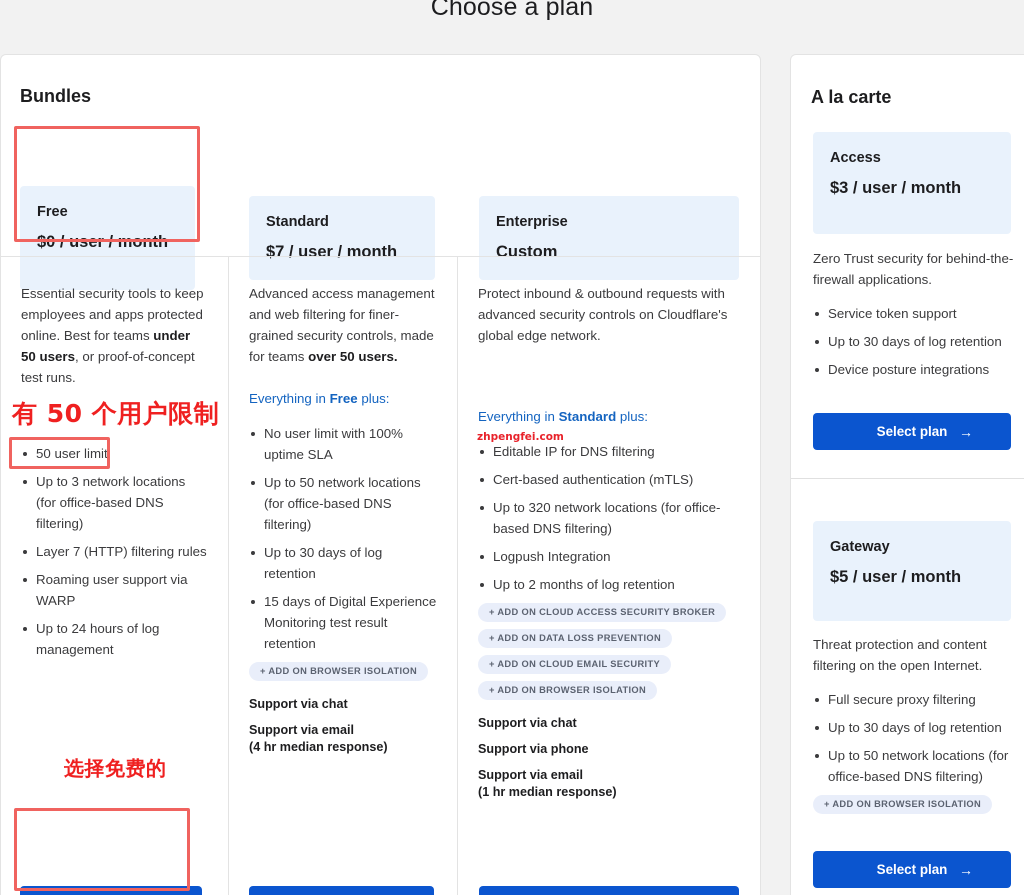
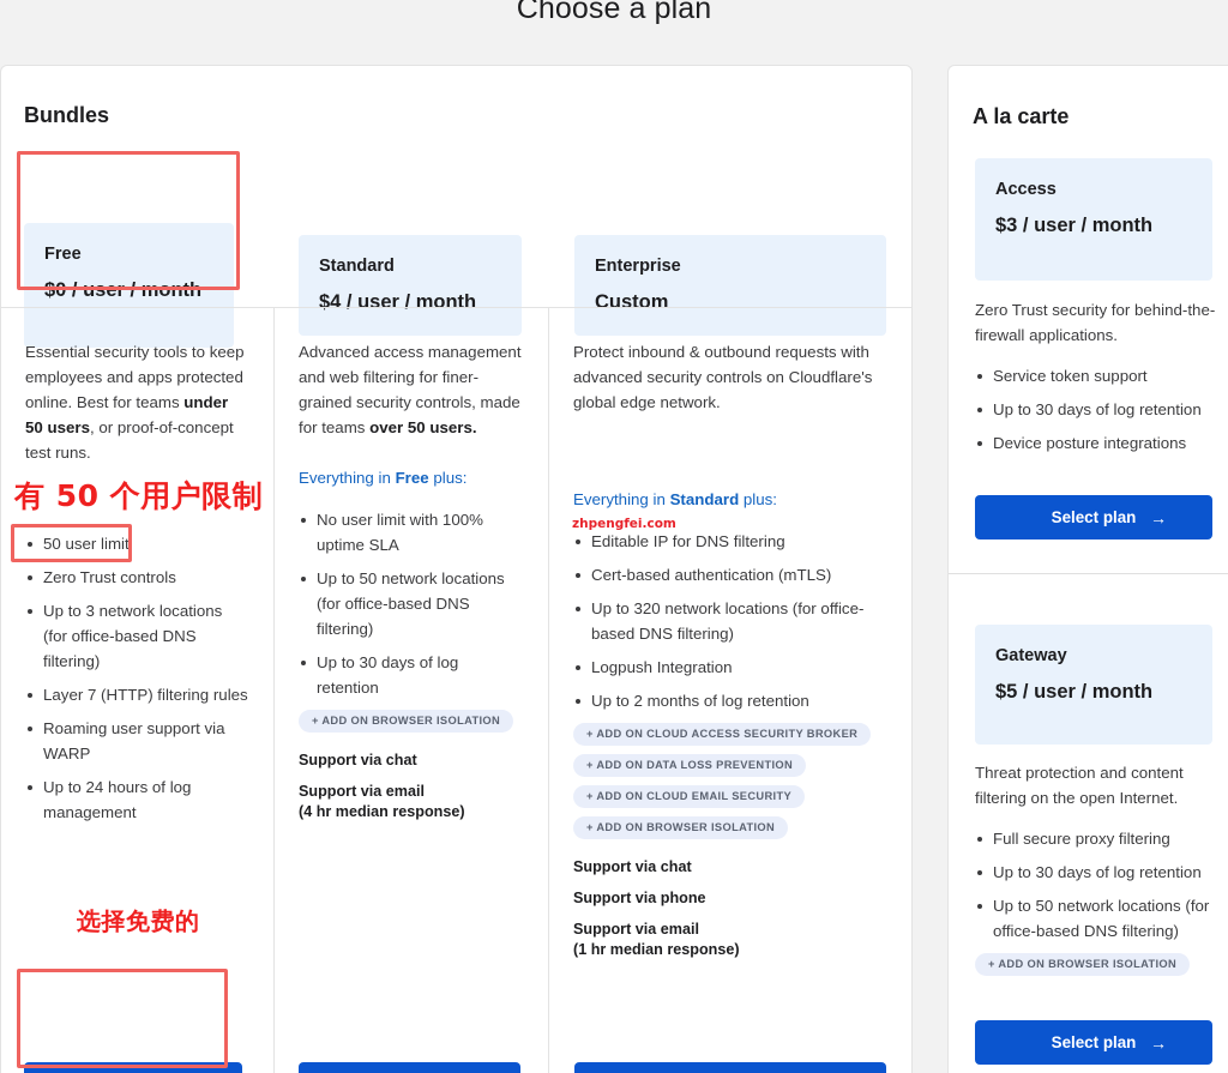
  Choose a plan
  Bundles
  Free
  $0 / user / month
  Standard
- $7 / user / month
+ $4 / user / month
  Enterprise
  Custom
  Essential security tools to keep employees and apps protected online. Best for teams under 50 users, or proof-of-concept test runs.
  50 user limit
+ Zero Trust controls
  Up to 3 network locations (for office-based DNS filtering)
  Layer 7 (HTTP) filtering rules
  Roaming user support via WARP
  Up to 24 hours of log management
  Advanced access management and web filtering for finer-grained security controls, made for teams over 50 users.
  Everything in Free plus:
  No user limit with 100% uptime SLA
  Up to 50 network locations (for office-based DNS filtering)
  Up to 30 days of log retention
- 15 days of Digital Experience Monitoring test result retention
  + ADD ON BROWSER ISOLATION
  Support via chat
  Support via email
  (4 hr median response)
  Protect inbound & outbound requests with advanced security controls on Cloudflare's global edge network.
  Everything in Standard plus:
  Editable IP for DNS filtering
  Cert-based authentication (mTLS)
  Up to 320 network locations (for office-based DNS filtering)
  Logpush Integration
  Up to 2 months of log retention
  + ADD ON CLOUD ACCESS SECURITY BROKER
  + ADD ON DATA LOSS PREVENTION
  + ADD ON CLOUD EMAIL SECURITY
  + ADD ON BROWSER ISOLATION
  Support via chat
  Support via phone
  Support via email
  (1 hr median response)
  A la carte
  Access
  $3 / user / month
  Zero Trust security for behind-the-firewall applications.
  Service token support
  Up to 30 days of log retention
  Device posture integrations
  Select plan
  →
  Gateway
  $5 / user / month
  Threat protection and content filtering on the open Internet.
  Full secure proxy filtering
  Up to 30 days of log retention
  Up to 50 network locations (for office-based DNS filtering)
  + ADD ON BROWSER ISOLATION
  Select plan
  →
  有 50 个用户限制
  选择免费的
  zhpengfei.com
